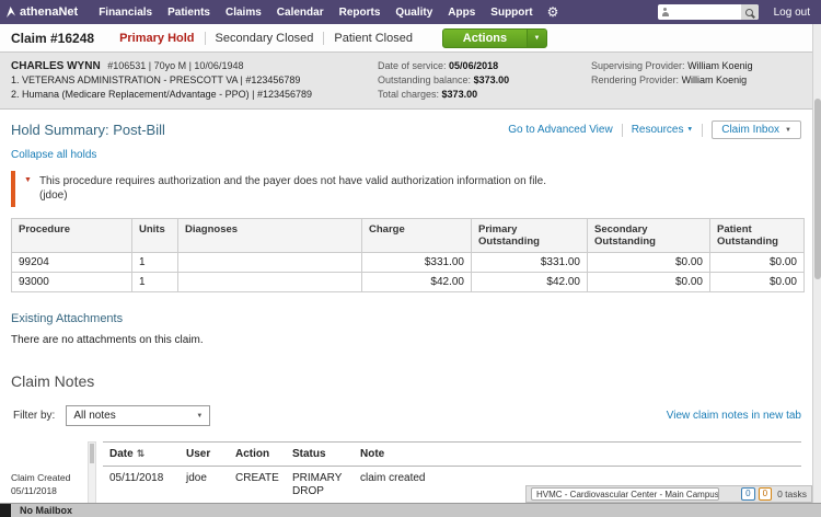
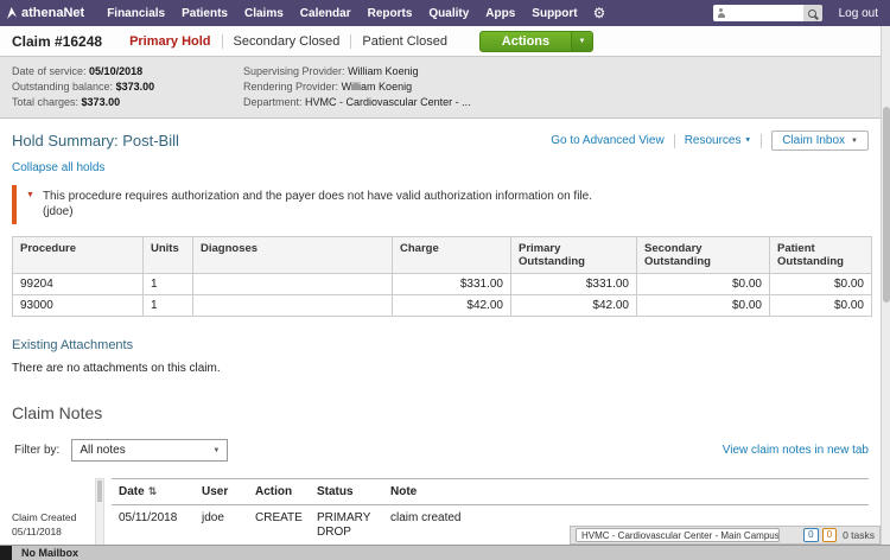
  athenaNet
  Financials
  Patients
  Claims
  Calendar
  Reports
  Quality
  Apps
  Support
  ⚙
  Log out
  Claim #16248
  Primary Hold
  Secondary Closed
  Patient Closed
  Actions
- CHARLES WYNN #106531 | 70yo M | 10/06/1948
- 1. VETERANS ADMINISTRATION - PRESCOTT VA | #123456789
- 2. Humana (Medicare Replacement/Advantage - PPO) | #123456789
- Date of service: 05/06/2018
+ Date of service: 05/10/2018
  Outstanding balance: $373.00
  Total charges: $373.00
  Supervising Provider: William Koenig
  Rendering Provider: William Koenig
+ Department: HVMC - Cardiovascular Center - ...
  Hold Summary: Post-Bill
  Go to Advanced View
  Resources
  Claim Inbox
  Collapse all holds
  This procedure requires authorization and the payer does not have valid authorization information on file.
  (jdoe)
  Procedure	Units	Diagnoses	Charge	Primary Outstanding	Secondary Outstanding	Patient Outstanding
  99204	1		$331.00	$331.00	$0.00	$0.00
  93000	1		$42.00	$42.00	$0.00	$0.00
  Existing Attachments
  There are no attachments on this claim.
  Claim Notes
  Filter by:
  All notes
  View claim notes in new tab
  Claim Created
  05/11/2018
  Date ⇅	User	Action	Status	Note
  05/11/2018	jdoe	CREATE	PRIMARY DROP	claim created
  HVMC - Cardiovascular Center - Main Campus
  0
  0
  0 tasks
  No Mailbox
